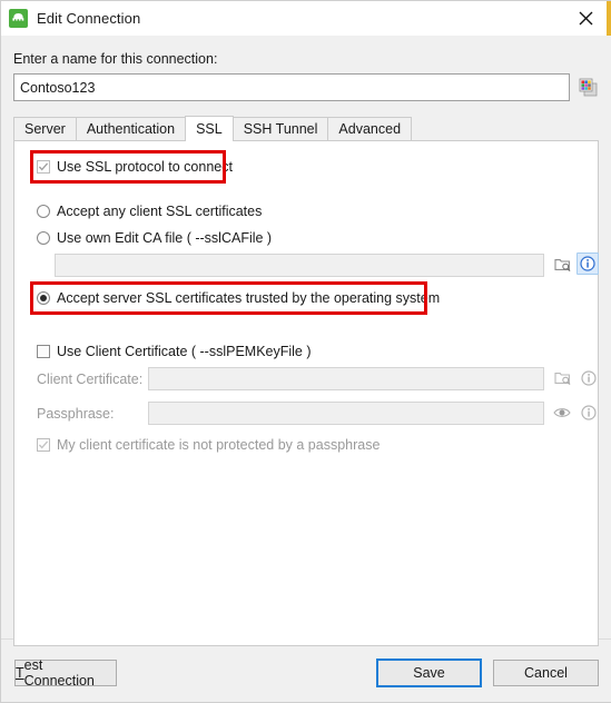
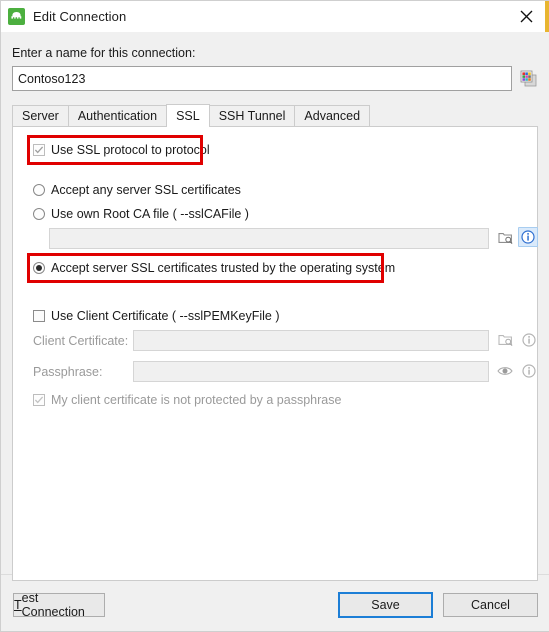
  Edit Connection
  Enter a name for this connection:
  Contoso123
  Server
  Authentication
  SSL
  SSH Tunnel
  Advanced
- Use SSL protocol to connect
+ Use SSL protocol to protocol
- Accept any client SSL certificates
+ Accept any server SSL certificates
- Use own Edit CA file ( --sslCAFile )
+ Use own Root CA file ( --sslCAFile )
  Accept server SSL certificates trusted by the operating system
  Use Client Certificate ( --sslPEMKeyFile )
  Client Certificate:
  Passphrase:
  My client certificate is not protected by a passphrase
  T
  est Connection
  Save
  Cancel
